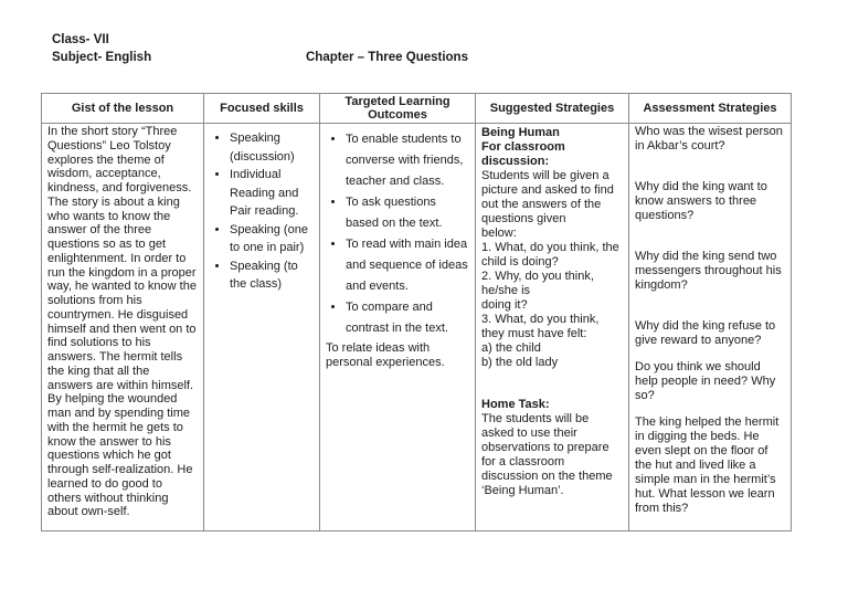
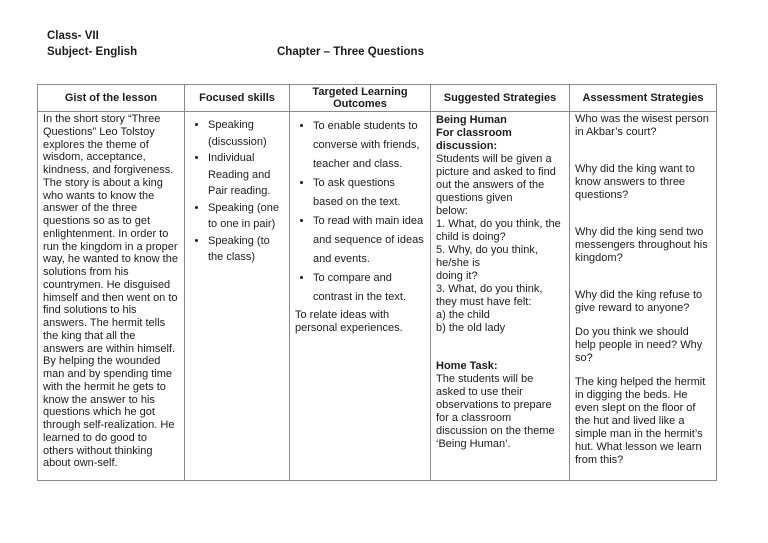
  Class- VII
  Subject- English
  Chapter – Three Questions
  Gist of the lesson	Focused skills	Targeted Learning Outcomes	Suggested Strategies	Assessment Strategies
- In the short story “Three Questions” Leo Tolstoy explores the theme of wisdom, acceptance, kindness, and forgiveness. The story is about a king who wants to know the answer of the three questions so as to get enlightenment. In order to run the kingdom in a proper way, he wanted to know the solutions from his countrymen. He disguised himself and then went on to find solutions to his answers. The hermit tells the king that all the answers are within himself. By helping the wounded man and by spending time with the hermit he gets to know the answer to his questions which he got through self-realization. He learned to do good to others without thinking about own-self.	Speaking (discussion)Individual Reading and Pair reading.Speaking (one to one in pair)Speaking (to the class)	To enable students to converse with friends, teacher and class.To ask questions based on the text.To read with main idea and sequence of ideas and events.To compare and contrast in the text. To relate ideas with personal experiences.	Being Human For classroom discussion: Students will be given a picture and asked to find out the answers of the questions given below: 1. What, do you think, the child is doing?2. Why, do you think, he/she is doing it?3. What, do you think, they must have felt:a) the childb) the old lady Home Task: The students will be asked to use their observations to prepare for a classroom discussion on the theme ‘Being Human’.	Who was the wisest person in Akbar’s court?Why did the king want to know answers to three questions?Why did the king send two messengers throughout his kingdom?Why did the king refuse to give reward to anyone?Do you think we should help people in need? Why so?The king helped the hermit in digging the beds. He even slept on the floor of the hut and lived like a simple man in the hermit’s hut. What lesson we learn from this?
+ In the short story “Three Questions” Leo Tolstoy explores the theme of wisdom, acceptance, kindness, and forgiveness. The story is about a king who wants to know the answer of the three questions so as to get enlightenment. In order to run the kingdom in a proper way, he wanted to know the solutions from his countrymen. He disguised himself and then went on to find solutions to his answers. The hermit tells the king that all the answers are within himself. By helping the wounded man and by spending time with the hermit he gets to know the answer to his questions which he got through self-realization. He learned to do good to others without thinking about own-self.	Speaking (discussion)Individual Reading and Pair reading.Speaking (one to one in pair)Speaking (to the class)	To enable students to converse with friends, teacher and class.To ask questions based on the text.To read with main idea and sequence of ideas and events.To compare and contrast in the text. To relate ideas with personal experiences.	Being Human For classroom discussion: Students will be given a picture and asked to find out the answers of the questions given below: 1. What, do you think, the child is doing?5. Why, do you think, he/she is doing it?3. What, do you think, they must have felt:a) the childb) the old lady Home Task: The students will be asked to use their observations to prepare for a classroom discussion on the theme ‘Being Human’.	Who was the wisest person in Akbar’s court?Why did the king want to know answers to three questions?Why did the king send two messengers throughout his kingdom?Why did the king refuse to give reward to anyone?Do you think we should help people in need? Why so?The king helped the hermit in digging the beds. He even slept on the floor of the hut and lived like a simple man in the hermit’s hut. What lesson we learn from this?
